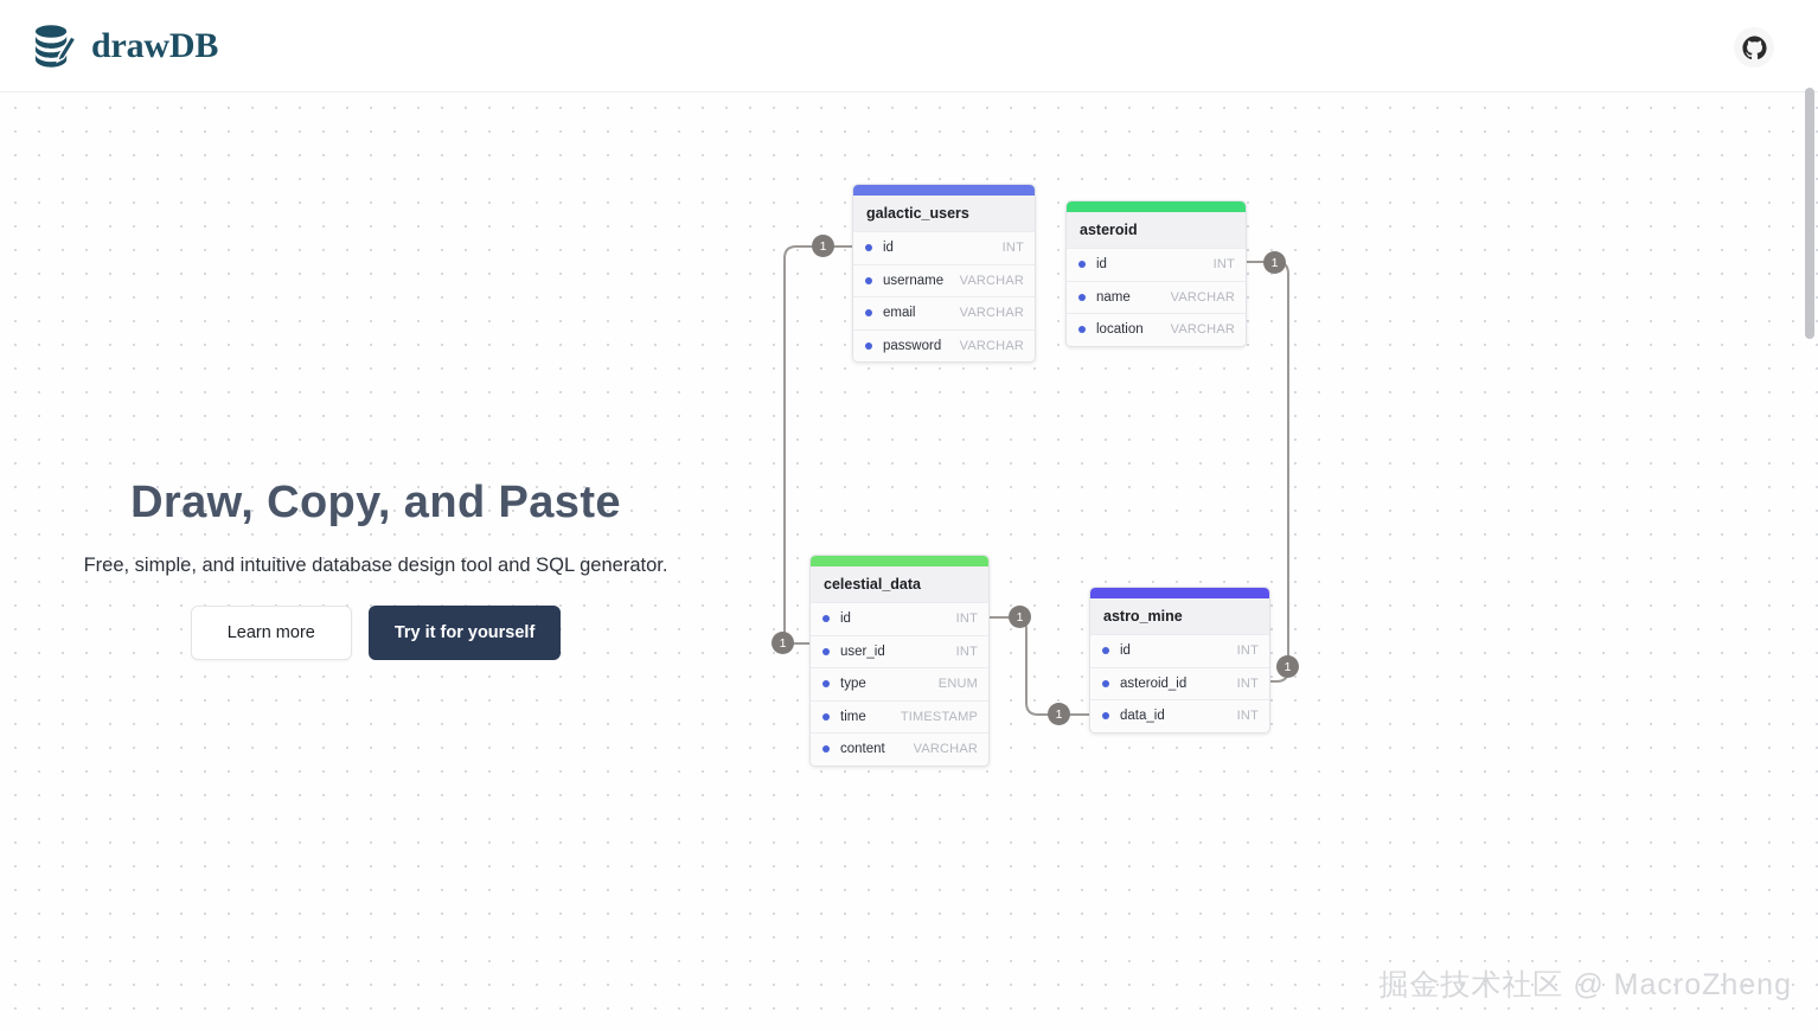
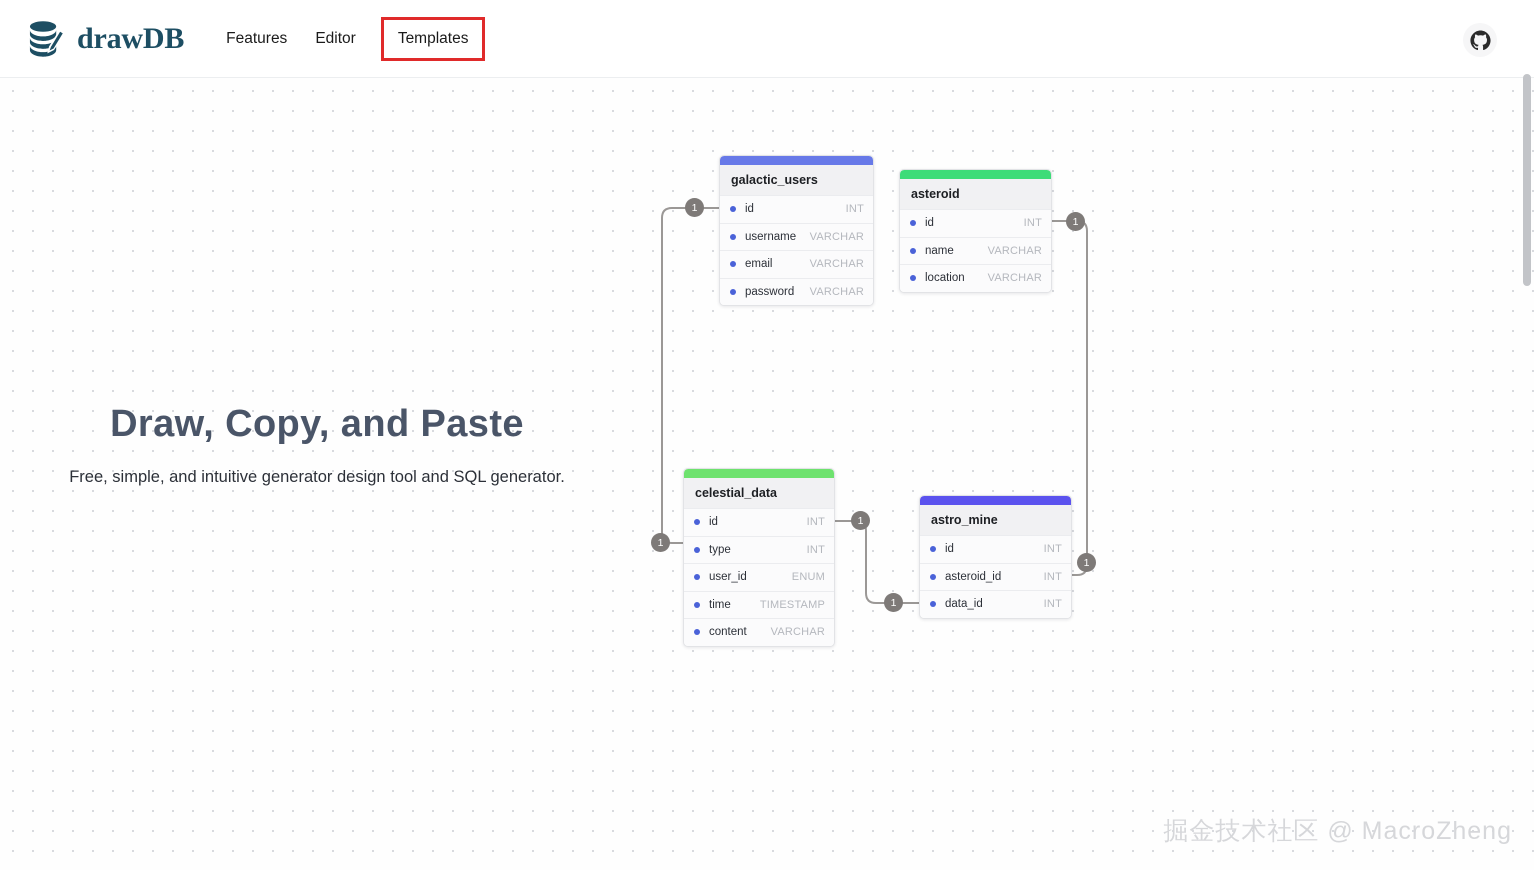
  Draw, Copy, and Paste
- Free, simple, and intuitive database design tool and SQL generator.
+ Free, simple, and intuitive generator design tool and SQL generator.
- Learn more
- Try it for yourself
  galactic_users
  id
  INT
  username
  VARCHAR
  email
  VARCHAR
  password
  VARCHAR
  asteroid
  id
  INT
  name
  VARCHAR
  location
  VARCHAR
  celestial_data
  id
  INT
- user_id
+ type
  INT
- type
+ user_id
  ENUM
  time
  TIMESTAMP
  content
  VARCHAR
  astro_mine
  id
  INT
  asteroid_id
  INT
  data_id
  INT
  1
  1
  1
  1
  1
  1
  掘金技术社区 @ MacroZheng
  drawDB
+ Features
+ Editor
+ Templates
